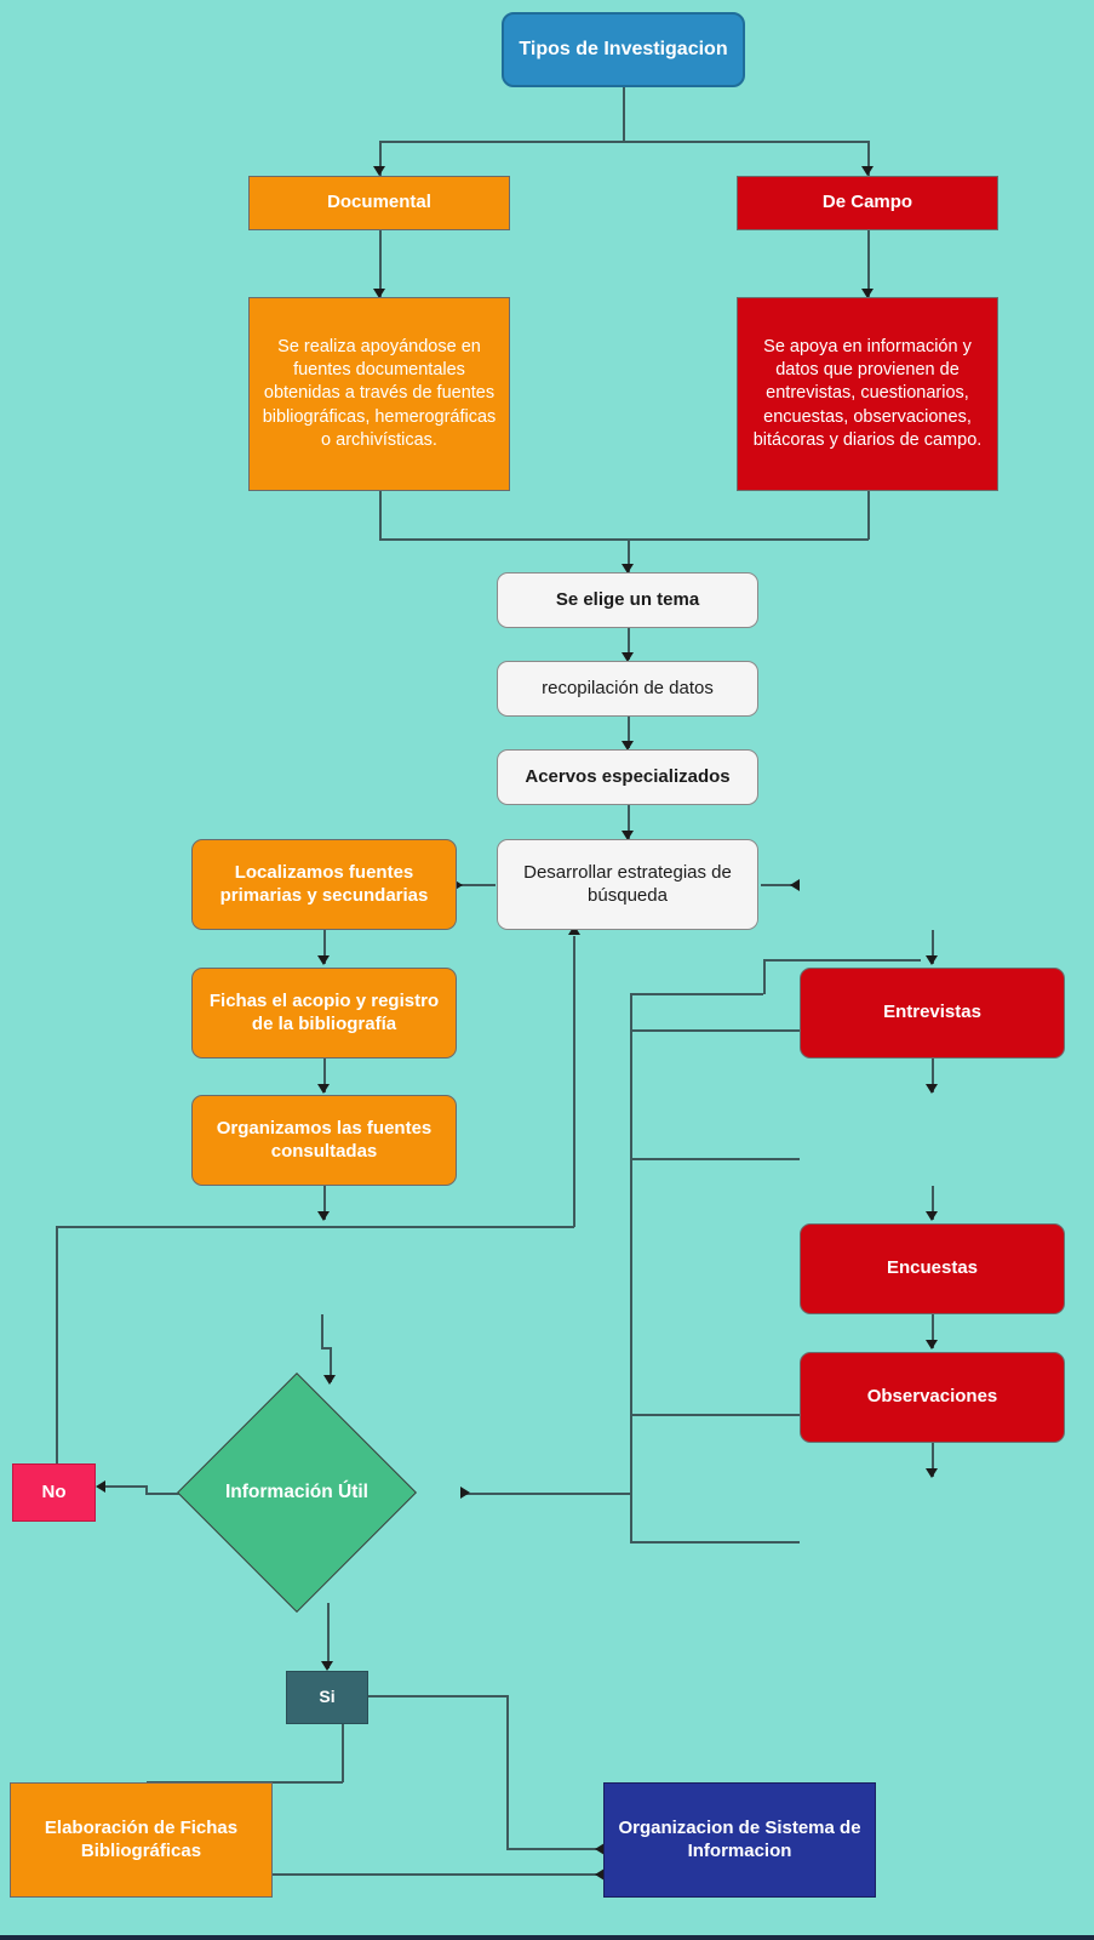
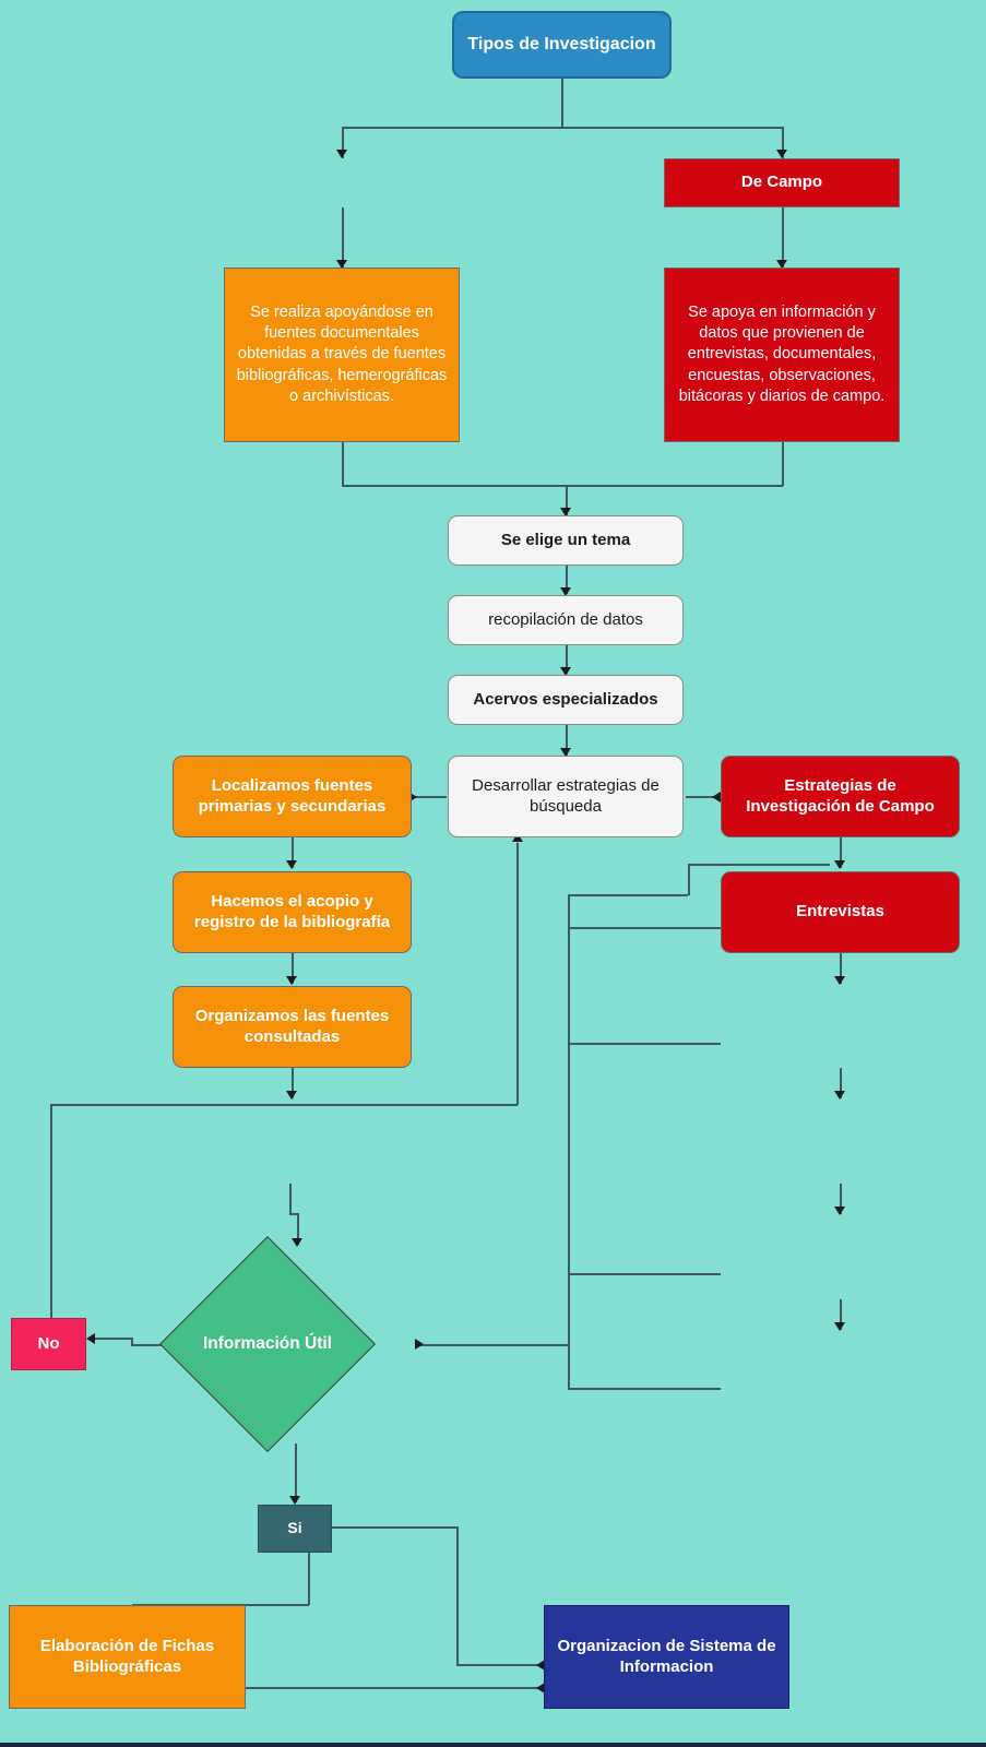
  Tipos de Investigacion
- Documental
  De Campo
  Se realiza apoyándose en fuentes documentales obtenidas a través de fuentes bibliográficas, hemerográficas o archivísticas.
- Se apoya en información y datos que provienen de entrevistas, cuestionarios, encuestas, observaciones, bitácoras y diarios de campo.
+ Se apoya en información y datos que provienen de entrevistas, documentales, encuestas, observaciones, bitácoras y diarios de campo.
  Se elige un tema
  recopilación de datos
  Acervos especializados
  Desarrollar estrategias de búsqueda
  Localizamos fuentes primarias y secundarias
- Fichas el acopio y registro de la bibliografía
+ Hacemos el acopio y registro de la bibliografía
  Organizamos las fuentes consultadas
+ Estrategias de Investigación de Campo
  Entrevistas
- Encuestas
- Observaciones
  Información Útil
  No
  Si
  Elaboración de Fichas Bibliográficas
  Organizacion de Sistema de Informacion
